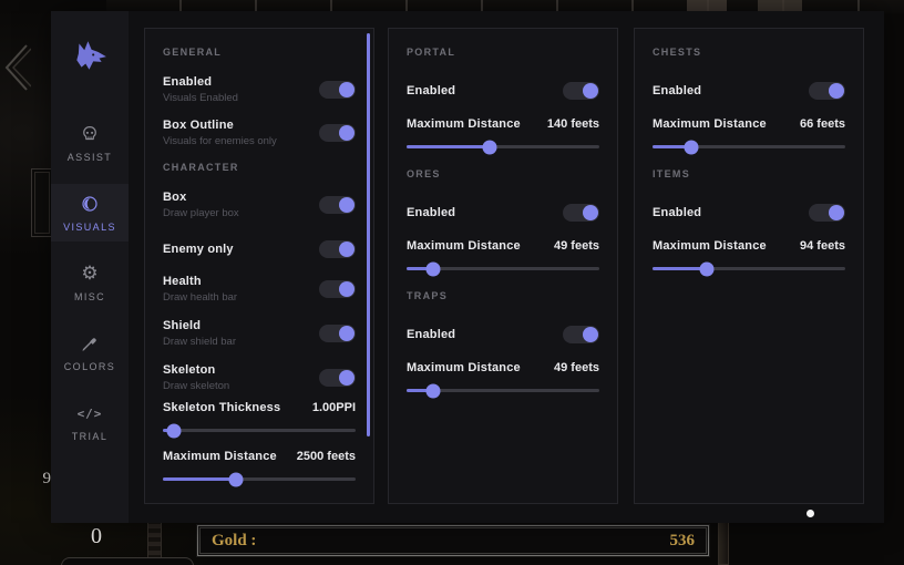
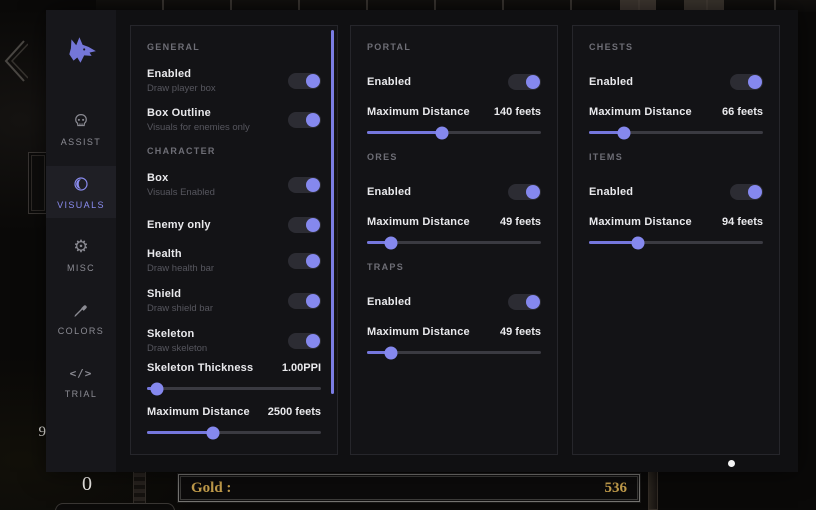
  9
  0
  Gold :
  536
  ASSIST
  VISUALS
  ⚙
  MISC
  COLORS
  </>
  TRIAL
  GENERAL
  Enabled
- Visuals Enabled
+ Draw player box
  Box Outline
  Visuals for enemies only
  CHARACTER
  Box
- Draw player box
+ Visuals Enabled
  Enemy only
  Health
  Draw health bar
  Shield
  Draw shield bar
  Skeleton
  Draw skeleton
  Skeleton Thickness
  1.00PPI
  Maximum Distance
  2500 feets
  PORTAL
  Enabled
  Maximum Distance
  140 feets
  ORES
  Enabled
  Maximum Distance
  49 feets
  TRAPS
  Enabled
  Maximum Distance
  49 feets
  CHESTS
  Enabled
  Maximum Distance
  66 feets
  ITEMS
  Enabled
  Maximum Distance
  94 feets
